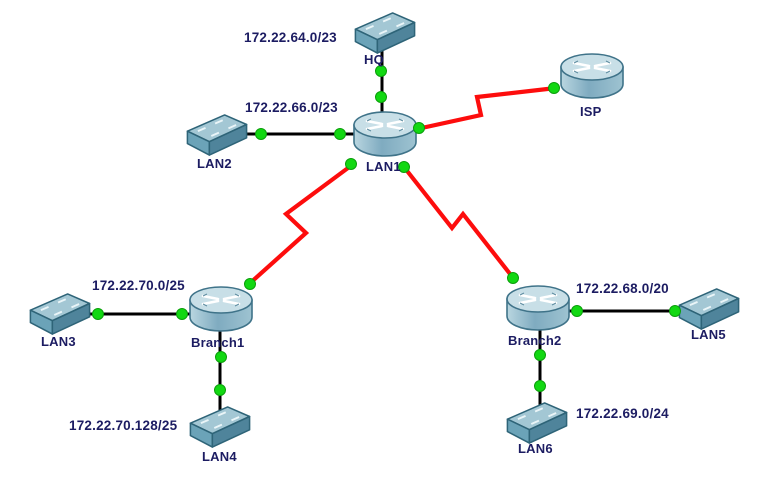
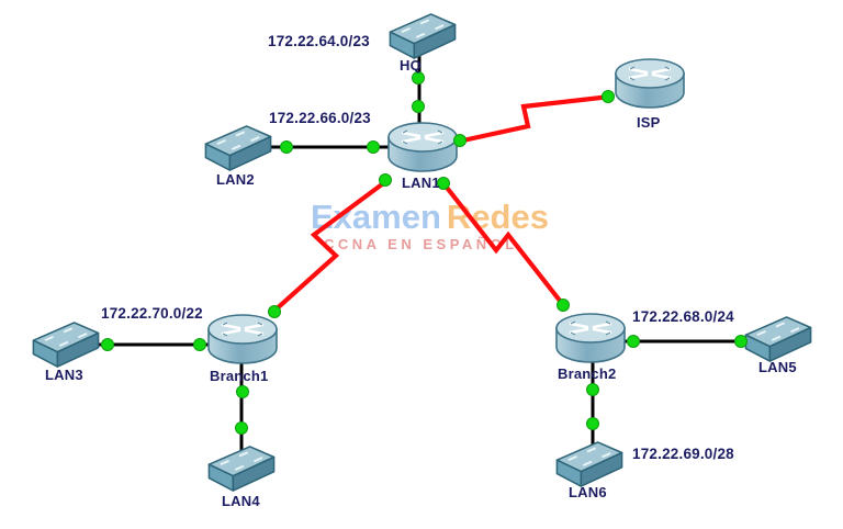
+ Examen Redes
+ CCNA EN ESPAÑOL
  172.22.64.0/23
  172.22.66.0/23
- 172.22.70.0/25
+ 172.22.70.0/22
- 172.22.70.128/25
- 172.22.68.0/20
+ 172.22.68.0/24
- 172.22.69.0/24
+ 172.22.69.0/28
  HQ
  LAN2
  LAN3
  LAN4
  LAN5
  LAN6
  LAN1
  ISP
  Branch1
  Branch2
